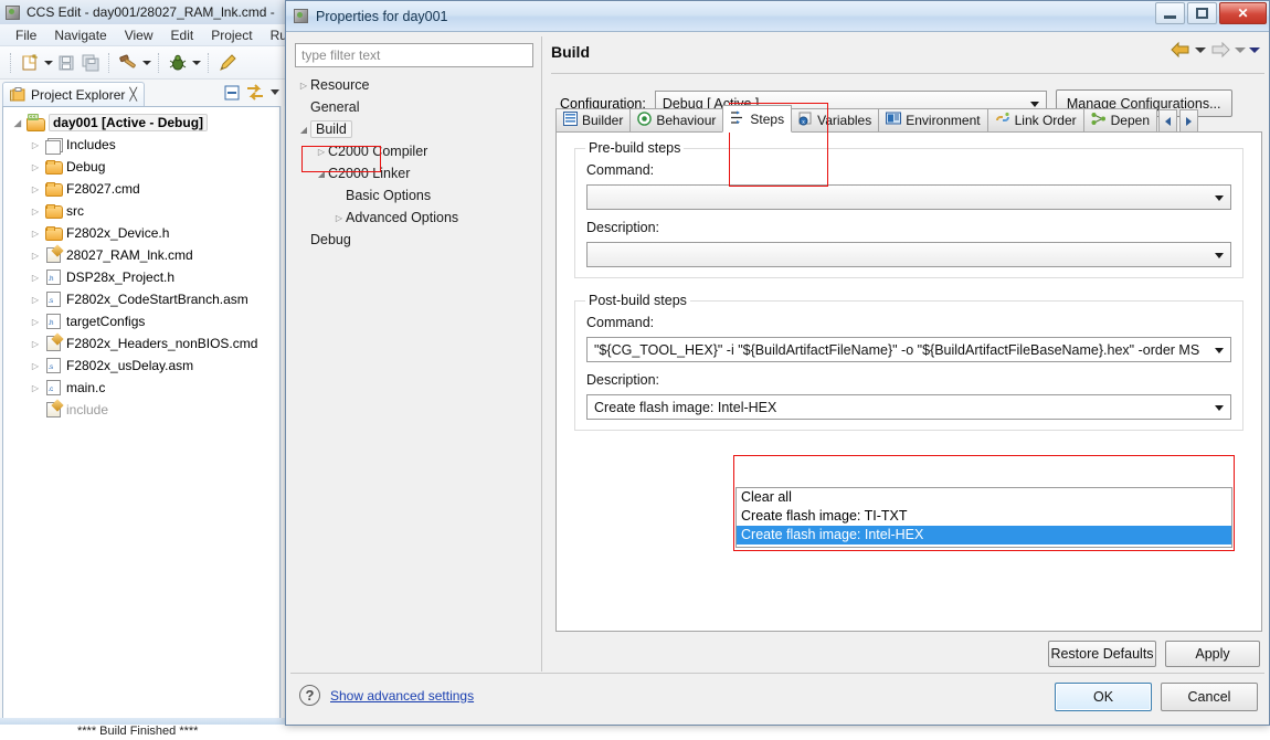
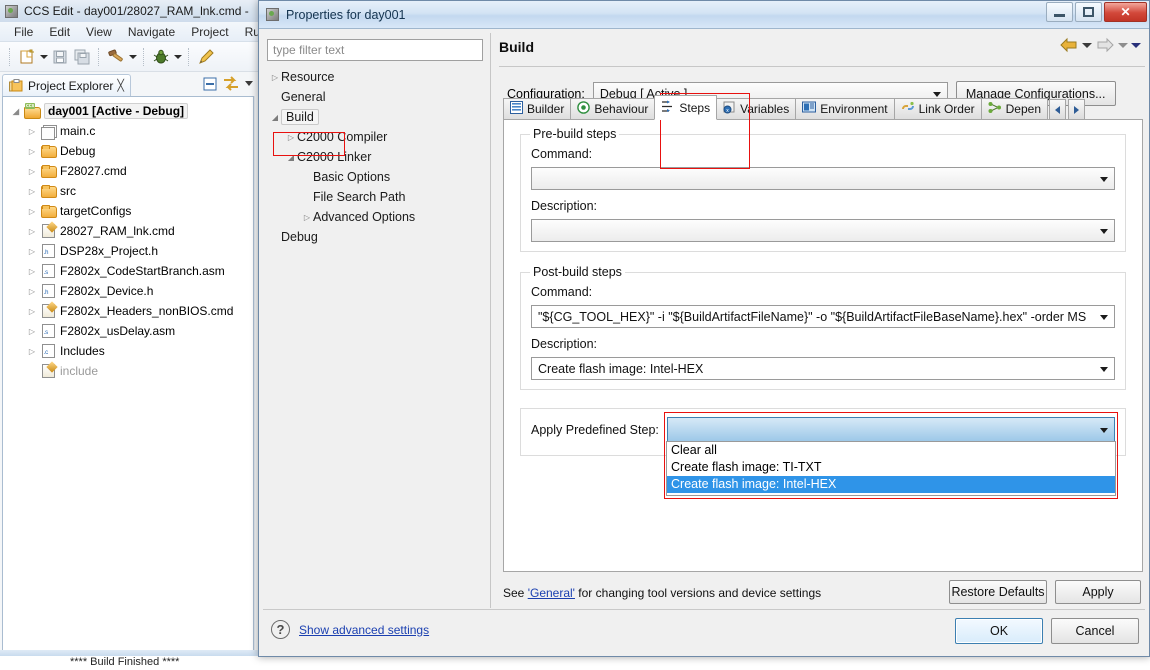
  CCS Edit - day001/28027_RAM_lnk.cmd -
  File
- Navigate
+ Edit
  View
- Edit
+ Navigate
  Project
  Project Explorer
  ╳
  ◢
  day001 [Active - Debug]
  ▷
- Includes
+ main.c
  ▷
  Debug
  ▷
  F28027.cmd
  ▷
  src
  ▷
- F2802x_Device.h
+ targetConfigs
  ▷
  28027_RAM_lnk.cmd
  ▷
  DSP28x_Project.h
  ▷
  F2802x_CodeStartBranch.asm
  ▷
- targetConfigs
+ F2802x_Device.h
  ▷
  F2802x_Headers_nonBIOS.cmd
  ▷
  F2802x_usDelay.asm
  ▷
- main.c
+ Includes
  include
  **** Build Finished ****
  Properties for day001
  ✕
  type filter text
  ▷
  Resource
  General
  ◢
  Build
  ▷
  C2000 Compiler
  ◢
  C2000 Linker
  Basic Options
+ File Search Path
  ▷
  Advanced Options
  Debug
  Build
  Configuration:
  Debug [ Active ]
  Manage Configurations...
  Builder
  Behaviour
  Steps
  Variables
  Environment
  Link Order
  Depen
  Pre-build steps
  Command:
  Description:
  Post-build steps
  Command:
  "${CG_TOOL_HEX}" -i "${BuildArtifactFileName}" -o "${BuildArtifactFileBaseName}.hex" -order MS
  Description:
  Create flash image: Intel-HEX
+ Apply Predefined Step:
  Clear all
  Create flash image: TI-TXT
  Create flash image: Intel-HEX
+ See 'General' for changing tool versions and device settings
  Restore Defaults
  Apply
  ?
  Show advanced settings
  OK
  Cancel
